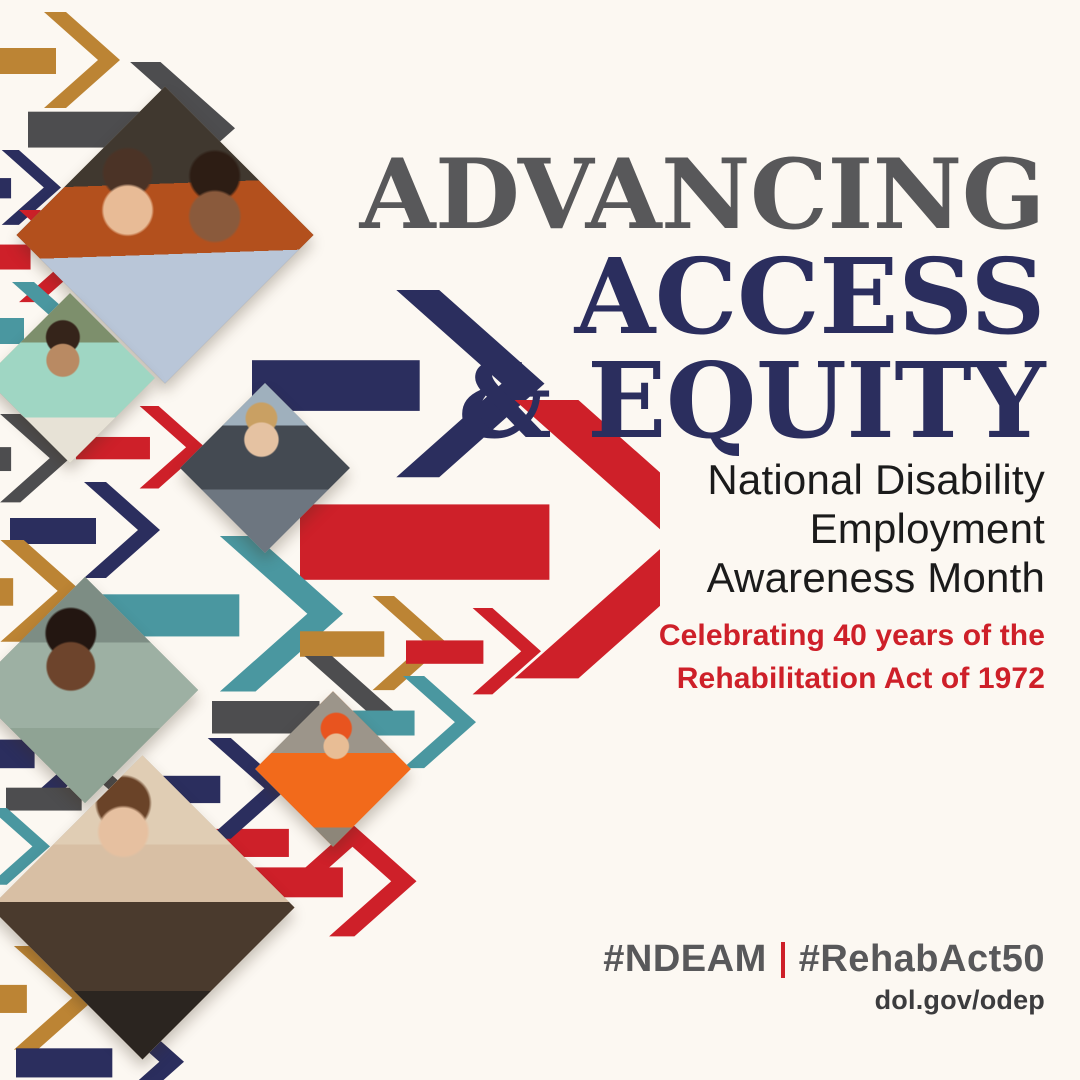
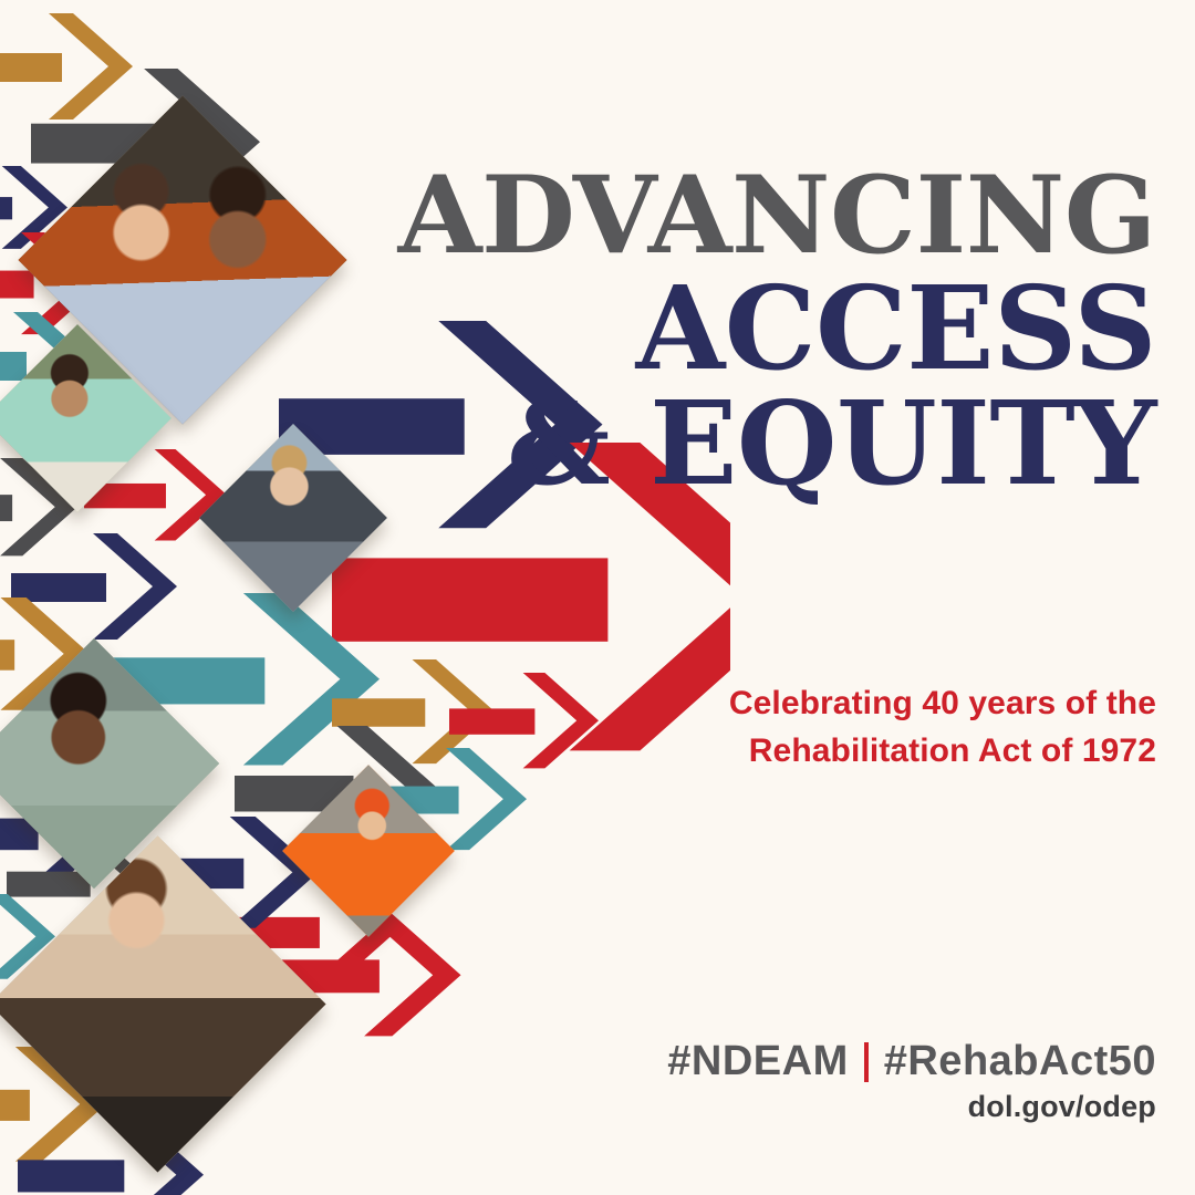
  ADVANCING
  ACCESS
  & EQUITY
- National Disability
- Employment
- Awareness Month
  Celebrating 40 years of the
  Rehabilitation Act of 1972
  #NDEAM
  #RehabAct50
  dol.gov/odep
